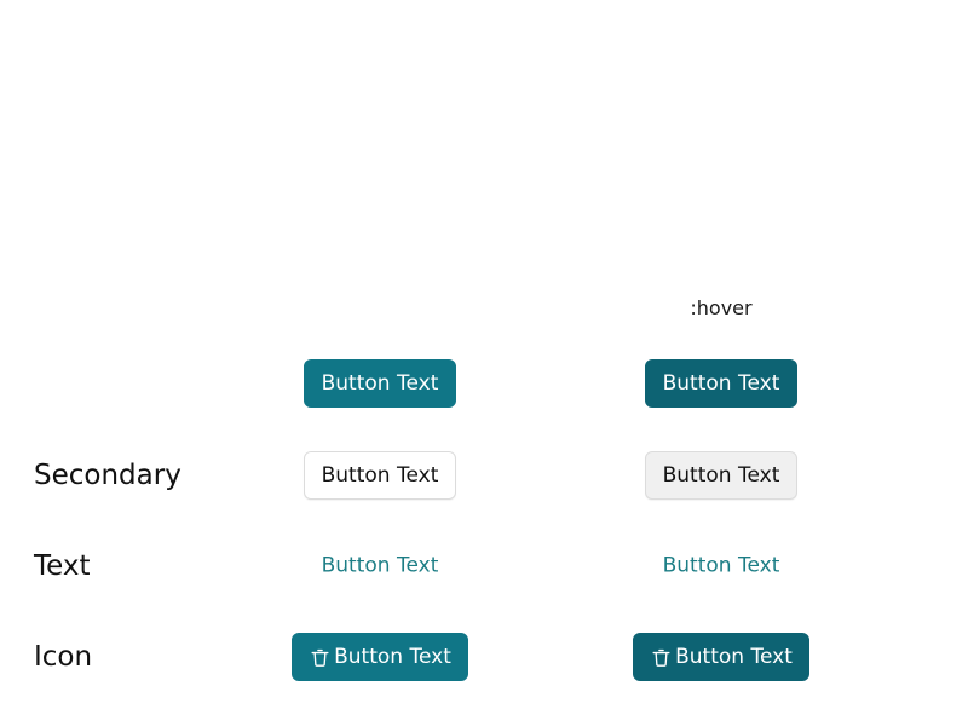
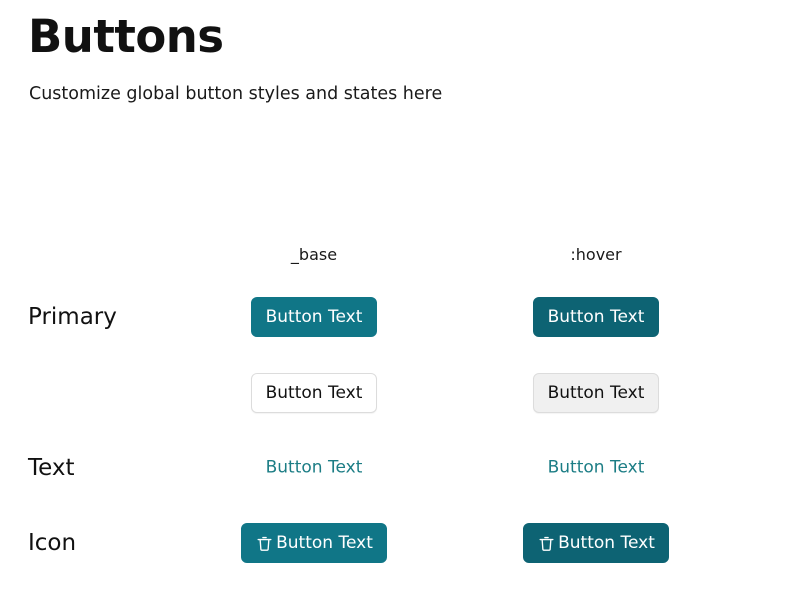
+ Buttons
+ Customize global button styles and states here
+ _base
  :hover
+ Primary
  Button Text
  Button Text
- Secondary
  Button Text
  Button Text
  Text
  Button Text
  Button Text
  Icon
  Button Text
  Button Text
